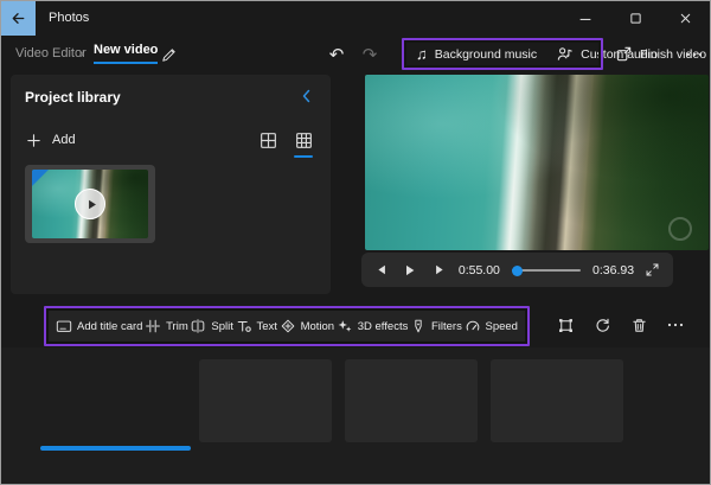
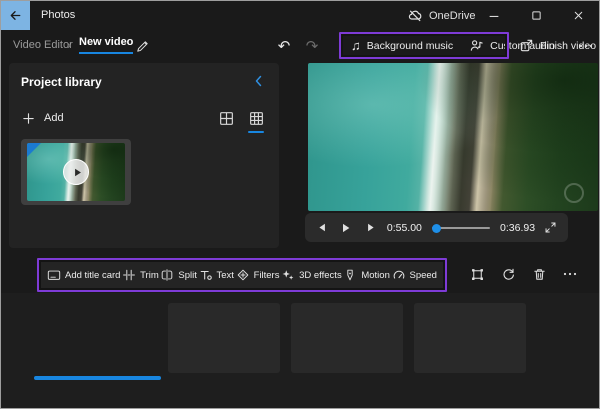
  Photos
+ OneDrive
  Video Editor
  ›
  New video
  ↶
  ↷
  ♫
  Background music
  Custom audio
  Finish vieo
  Project library
  Add
  0:55.00
  0:36.93
  Add title card
  Trim
  Split
  Text
- Motion
+ Filters
  3D effects
- Filters
+ Motion
  Speed
